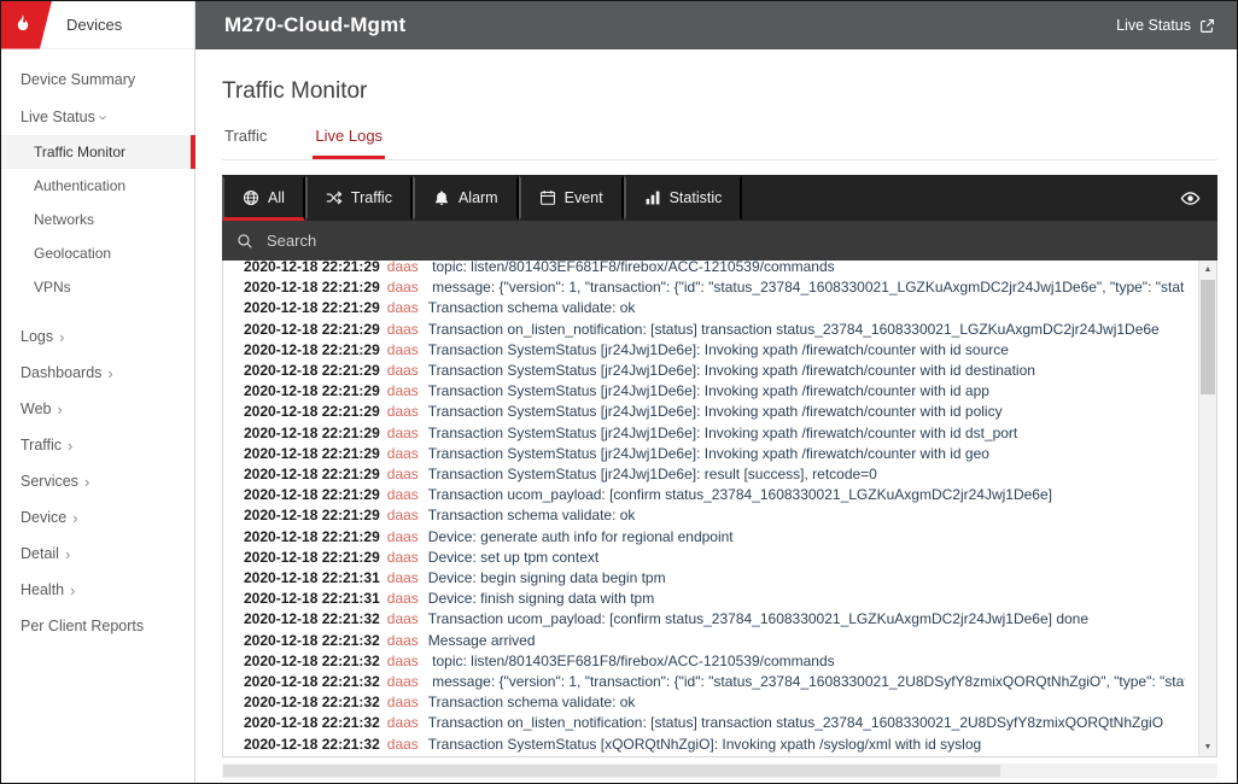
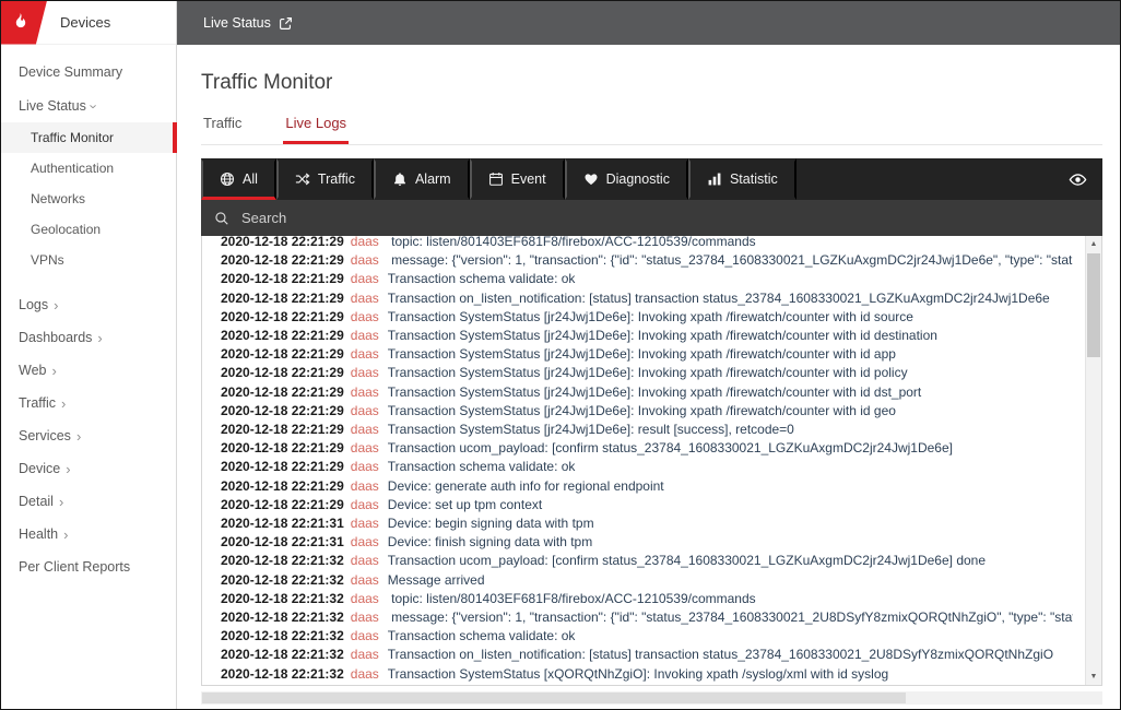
  Devices
  Device Summary
  Live Status
  Traffic Monitor
  Authentication
  Networks
  Geolocation
  VPNs
  Logs
  ›
  Dashboards
  ›
  Web
  ›
  Traffic
  ›
  Services
  ›
  Device
  ›
  Detail
  ›
  Health
  ›
  Per Client Reports
- M270-Cloud-Mgmt
  Live Status
  Traffic Monitor
  Traffic
  Live Logs
  All
  Traffic
  Alarm
  Event
+ Diagnostic
  Statistic
  Search
  2020-12-18 22:21:29 daas topic: listen/801403EF681F8/firebox/ACC-1210539/commands
  2020-12-18 22:21:29 daas message: {"version": 1, "transaction": {"id": "status_23784_1608330021_LGZKuAxgmDC2jr24Jwj1De6e", "type": "stat
  2020-12-18 22:21:29 daas Transaction schema validate: ok
  2020-12-18 22:21:29 daas Transaction on_listen_notification: [status] transaction status_23784_1608330021_LGZKuAxgmDC2jr24Jwj1De6e
  2020-12-18 22:21:29 daas Transaction SystemStatus [jr24Jwj1De6e]: Invoking xpath /firewatch/counter with id source
  2020-12-18 22:21:29 daas Transaction SystemStatus [jr24Jwj1De6e]: Invoking xpath /firewatch/counter with id destination
  2020-12-18 22:21:29 daas Transaction SystemStatus [jr24Jwj1De6e]: Invoking xpath /firewatch/counter with id app
  2020-12-18 22:21:29 daas Transaction SystemStatus [jr24Jwj1De6e]: Invoking xpath /firewatch/counter with id policy
  2020-12-18 22:21:29 daas Transaction SystemStatus [jr24Jwj1De6e]: Invoking xpath /firewatch/counter with id dst_port
  2020-12-18 22:21:29 daas Transaction SystemStatus [jr24Jwj1De6e]: Invoking xpath /firewatch/counter with id geo
  2020-12-18 22:21:29 daas Transaction SystemStatus [jr24Jwj1De6e]: result [success], retcode=0
  2020-12-18 22:21:29 daas Transaction ucom_payload: [confirm status_23784_1608330021_LGZKuAxgmDC2jr24Jwj1De6e]
  2020-12-18 22:21:29 daas Transaction schema validate: ok
  2020-12-18 22:21:29 daas Device: generate auth info for regional endpoint
  2020-12-18 22:21:29 daas Device: set up tpm context
- 2020-12-18 22:21:31 daas Device: begin signing data begin tpm
+ 2020-12-18 22:21:31 daas Device: begin signing data with tpm
  2020-12-18 22:21:31 daas Device: finish signing data with tpm
  2020-12-18 22:21:32 daas Transaction ucom_payload: [confirm status_23784_1608330021_LGZKuAxgmDC2jr24Jwj1De6e] done
  2020-12-18 22:21:32 daas Message arrived
  2020-12-18 22:21:32 daas topic: listen/801403EF681F8/firebox/ACC-1210539/commands
  2020-12-18 22:21:32 daas message: {"version": 1, "transaction": {"id": "status_23784_1608330021_2U8DSyfY8zmixQORQtNhZgiO", "type": "sta
  2020-12-18 22:21:32 daas Transaction schema validate: ok
  2020-12-18 22:21:32 daas Transaction on_listen_notification: [status] transaction status_23784_1608330021_2U8DSyfY8zmixQORQtNhZgiO
  2020-12-18 22:21:32 daas Transaction SystemStatus [xQORQtNhZgiO]: Invoking xpath /syslog/xml with id syslog
